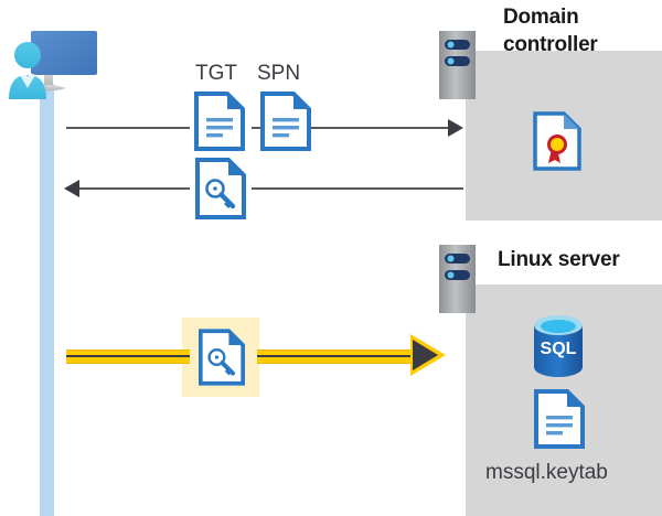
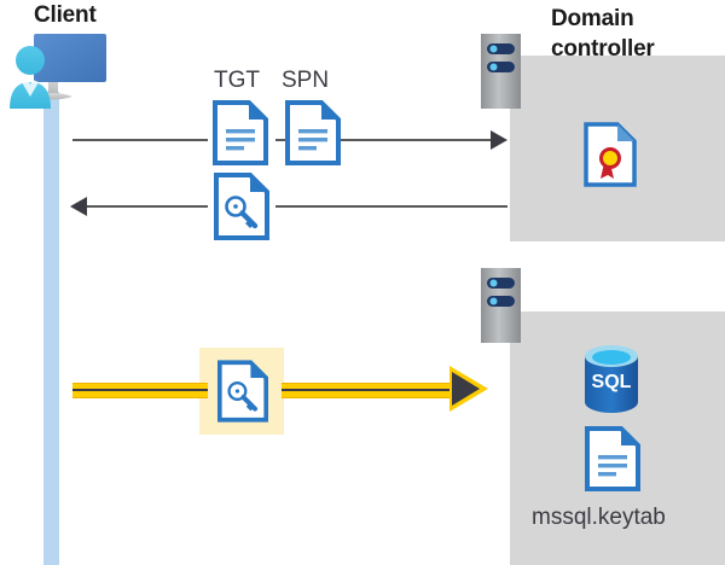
+ Client
  Domain
  controller
- Linux server
  TGT
  SPN
  SQL
  mssql.keytab
